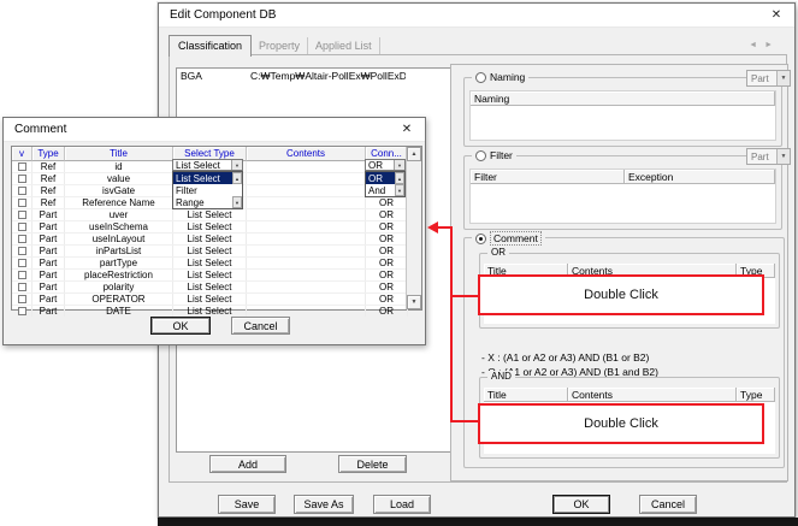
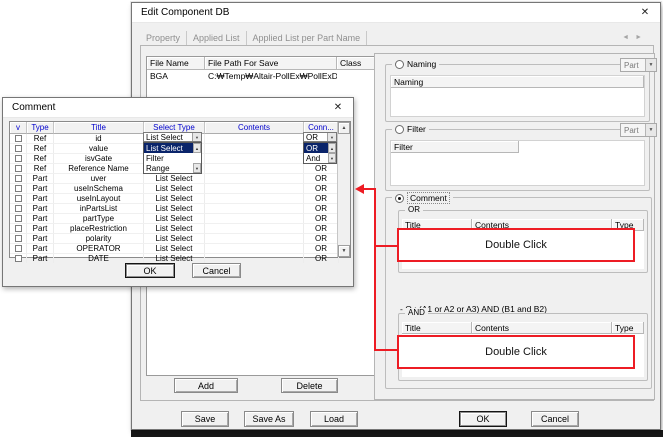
  Edit Component DB
  ✕
- Classification
  Property
  Applied List
+ Applied List per Part Name
+ File Name
+ File Path For Save
+ Class
  BGA
  C:₩Temp₩Altair-PollEx₩PollExD
  Add
  Delete
  Naming
  Naming
  Part
  Filter
  Filter
- Exception
  Part
  Comment
  OR
  Title
  Contents
  Type
- - X : (A1 or A2 or A3) AND (B1 or B2)
  -1 or A2 or A3) AND (B1 and B2)
  AND
  Title
  Contents
  Type
  Save
  Save As
  Load
  OK
  Cancel
  Comment
  ✕
  v
  Type
  Title
  Select Type
  Contents
  Conn...
  Ref
  id
  Ref
  value
  Ref
  isvGate
  Ref
  Reference Name
  OR
  Part
  uver
  List Select
  OR
  Part
  useInSchema
  List Select
  OR
  Part
  useInLayout
  List Select
  OR
  Part
  inPartsList
  List Select
  OR
  Part
  partType
  List Select
  OR
  Part
  placeRestriction
  List Select
  OR
  Part
  polarity
  List Select
  OR
  Part
  OPERATOR
  List Select
  OR
  Part
  DATE
  List Select
  OR
  OK
  Cancel
  List Select
  List Select
  Filter
  Range
  OR
  OR
  And
  Double Click
  Double Click
